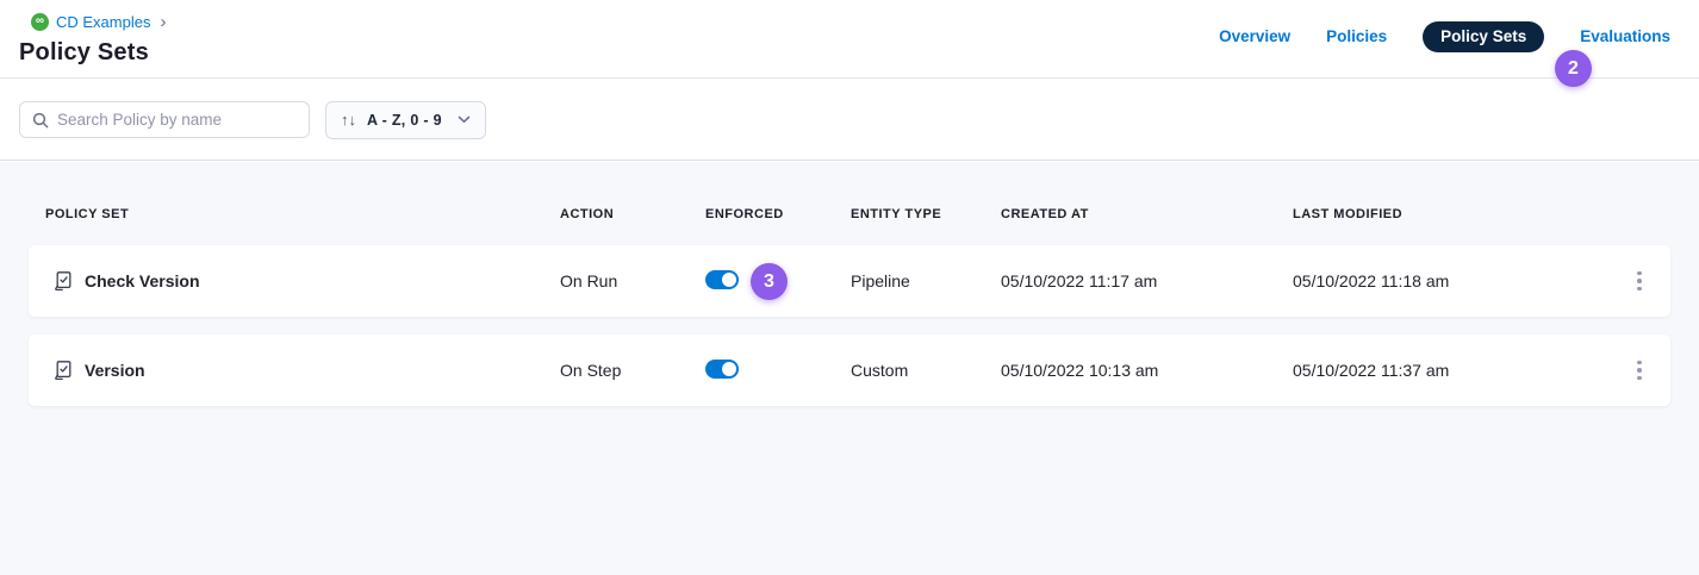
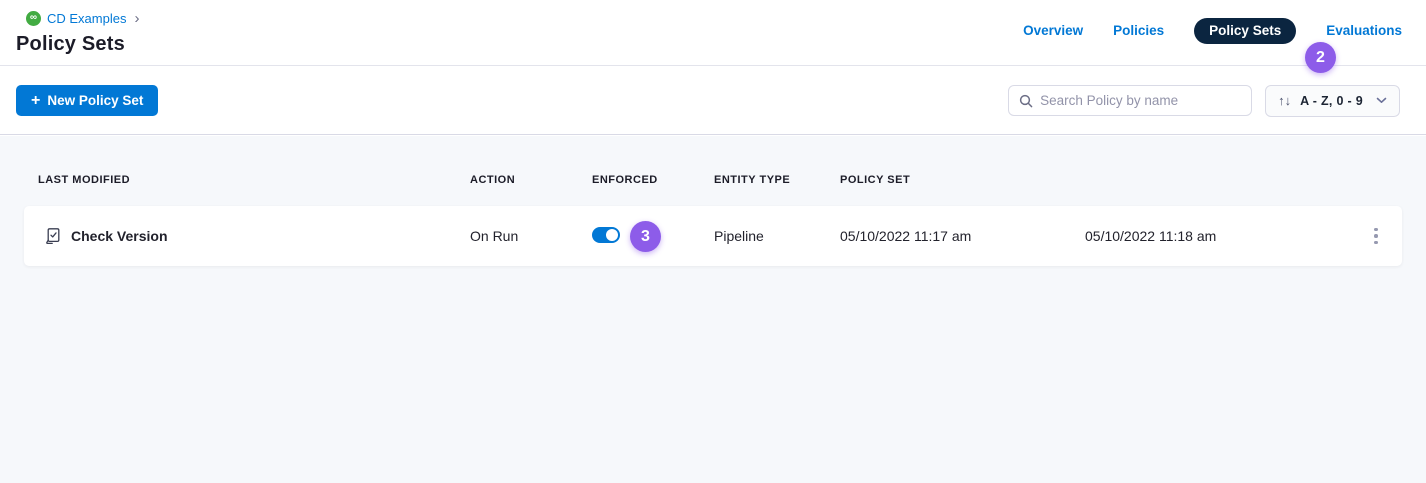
  ∞
  CD Examples
  ›
  Policy Sets
  Overview
  Policies
  Policy Sets
  Evaluations
+ +
+ New Policy Set
  Search Policy by name
  ↑↓
  A - Z, 0 - 9
- POLICY SET
+ LAST MODIFIED
  ACTION
  ENFORCED
  ENTITY TYPE
- CREATED AT
- LAST MODIFIED
+ POLICY SET
  Check Version
  On Run
  Pipeline
  05/10/2022 11:17 am
  05/10/2022 11:18 am
- Version
- On Step
- Custom
- 05/10/2022 10:13 am
- 05/10/2022 11:37 am
  2
  3
